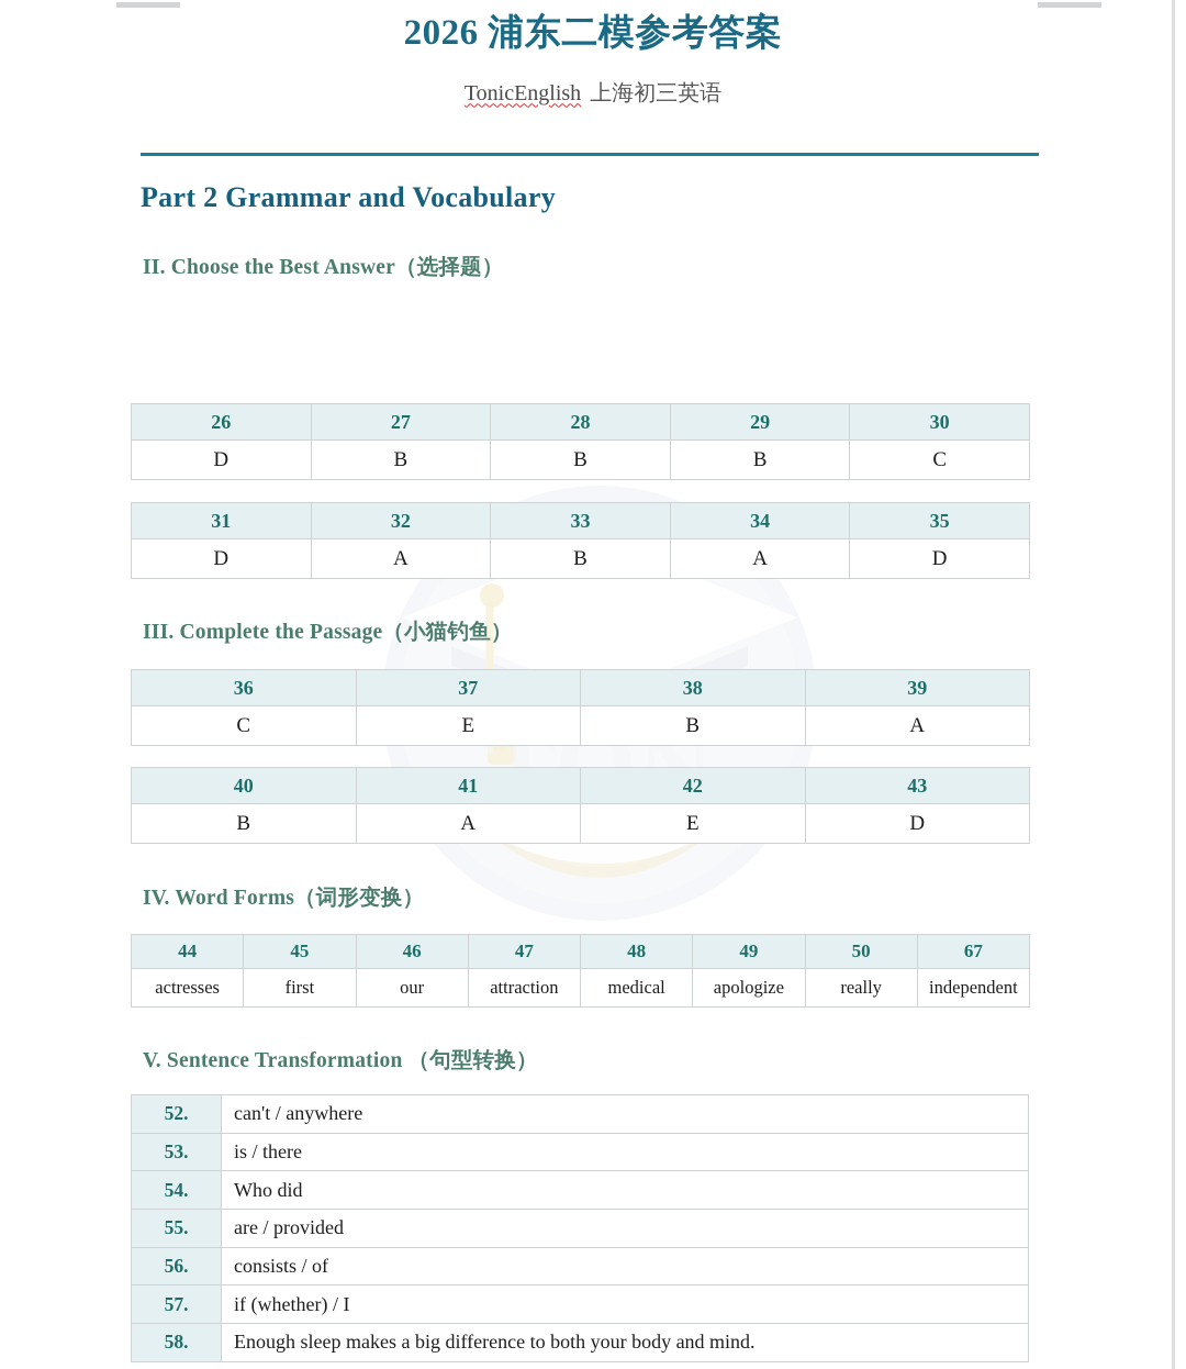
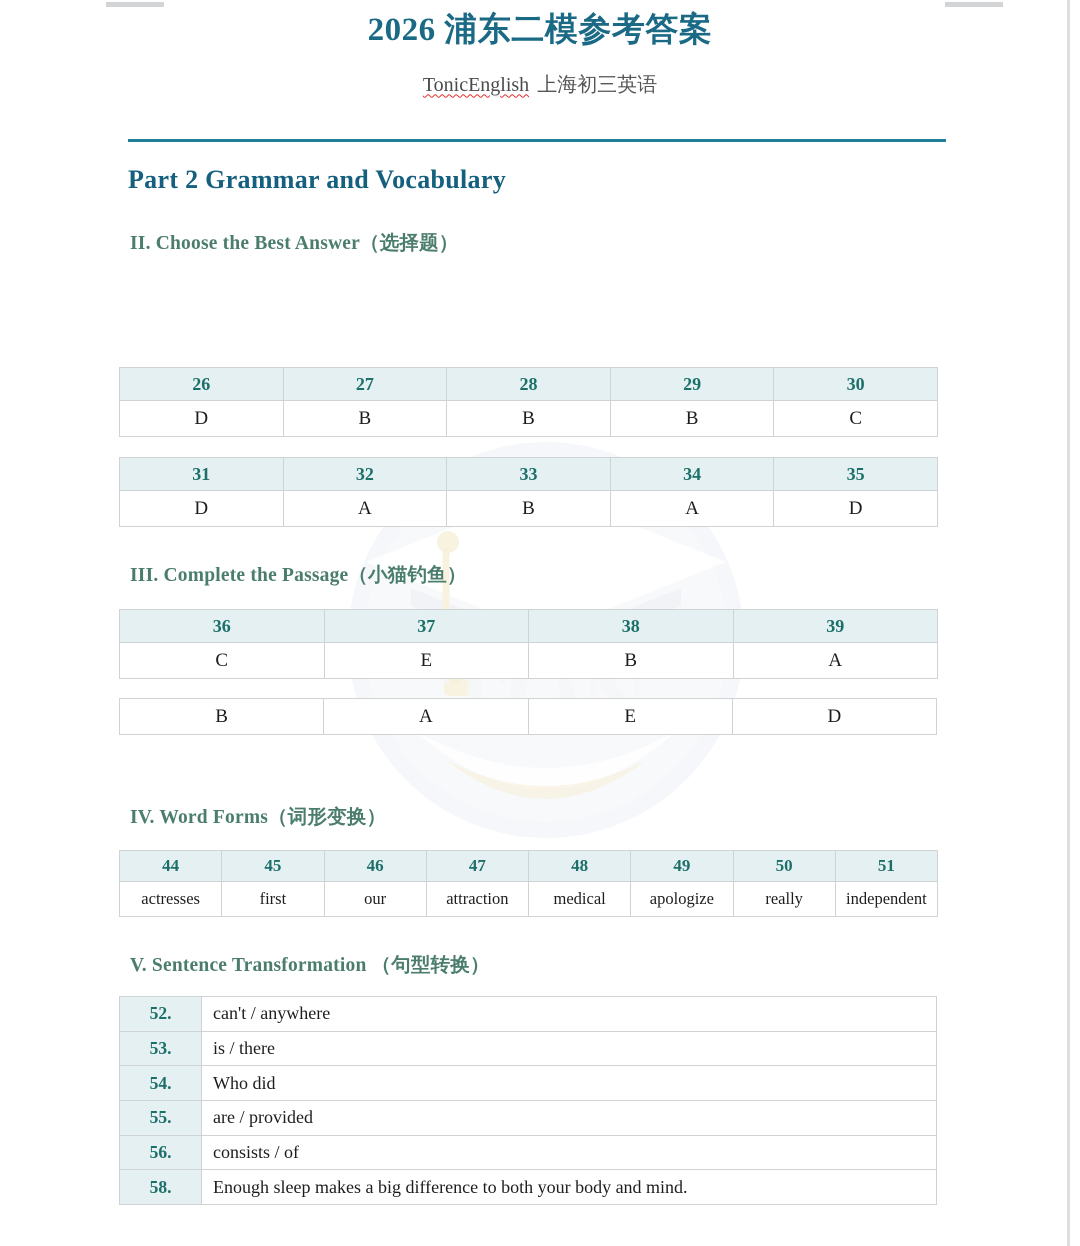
  TON
  2026 浦东二模参考答案
  TonicEnglish 上海初三英语
  Part 2 Grammar and Vocabulary
  II. Choose the Best Answer（选择题）
  26	27	28	29	30
  D	B	B	B	C
  31	32	33	34	35
  D	A	B	A	D
  III. Complete the Passage（小猫钓鱼）
  36	37	38	39
  C	E	B	A
- 40	41	42	43
  B	A	E	D
  IV. Word Forms（词形变换）
- 44	45	46	47	48	49	50	67
+ 44	45	46	47	48	49	50	51
  actresses	first	our	attraction	medical	apologize	really	independent
  V. Sentence Transformation （句型转换）
  52.	can't / anywhere
  53.	is / there
  54.	Who did
  55.	are / provided
  56.	consists / of
- 57.	if (whether) / I
  58.	Enough sleep makes a big difference to both your body and mind.
